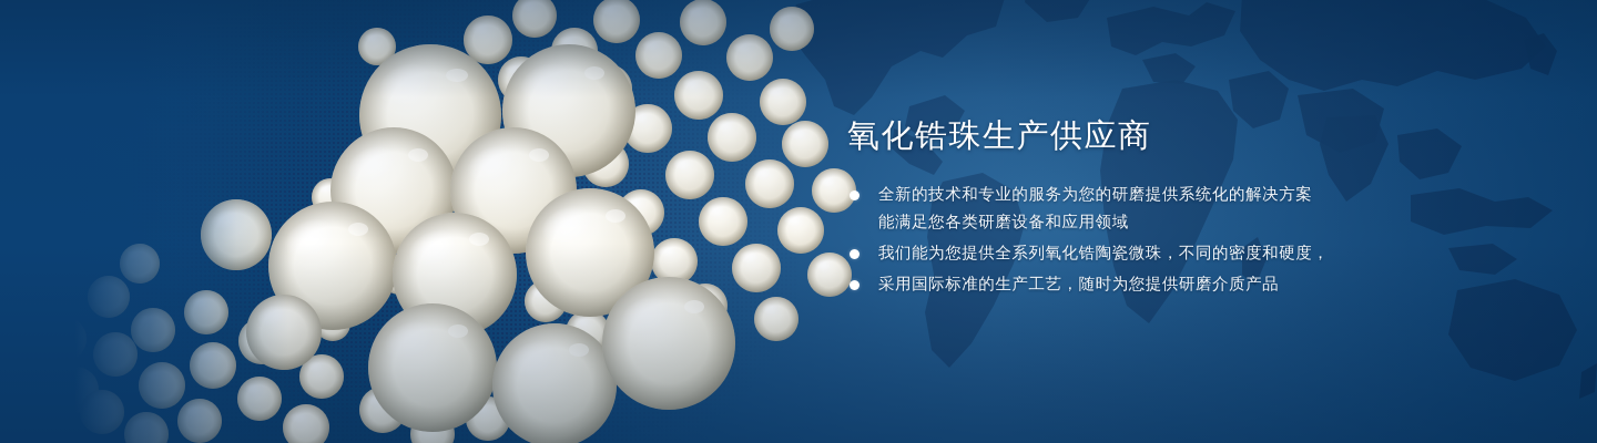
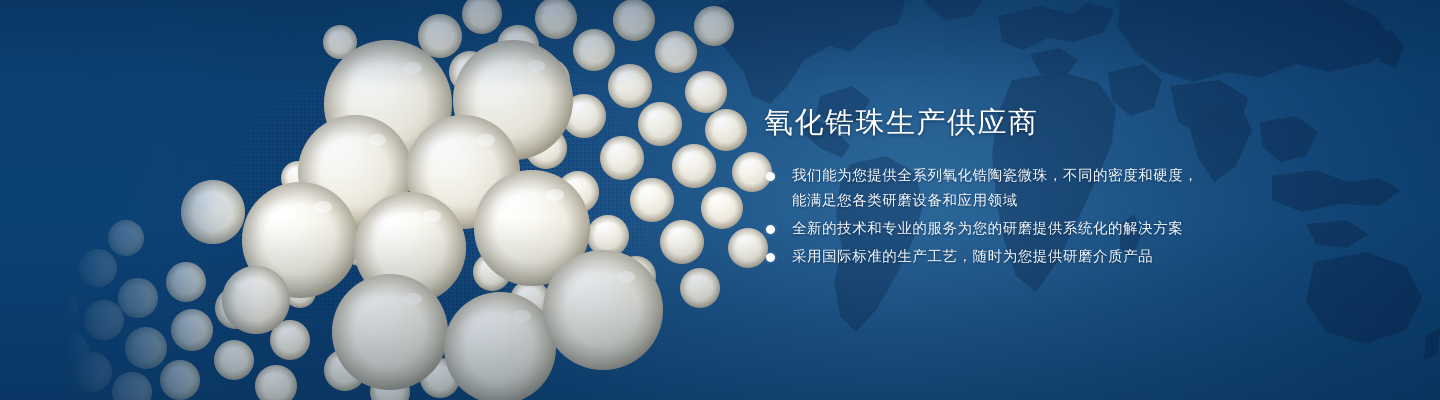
  氧化锆珠生产供应商
- 全新的技术和专业的服务为您的研磨提供系统化的解决方案
+ 我们能为您提供全系列氧化锆陶瓷微珠，不同的密度和硬度，
  能满足您各类研磨设备和应用领域
- 我们能为您提供全系列氧化锆陶瓷微珠，不同的密度和硬度，
+ 全新的技术和专业的服务为您的研磨提供系统化的解决方案
  采用国际标准的生产工艺，随时为您提供研磨介质产品
